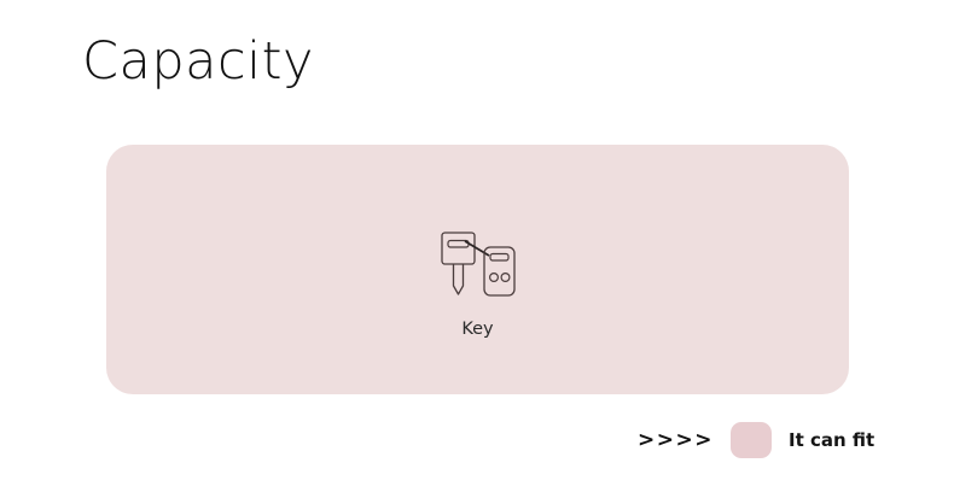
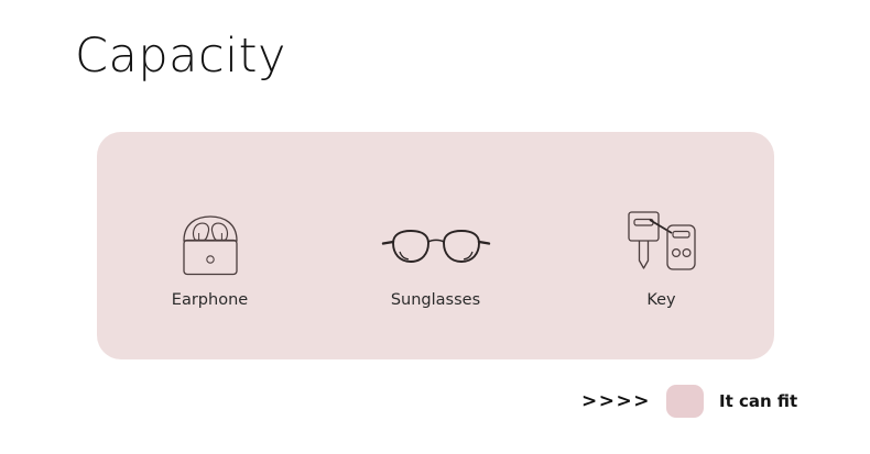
  Capacity
+ Earphone
+ Sunglasses
  Key
  >>>>
  It can fit
